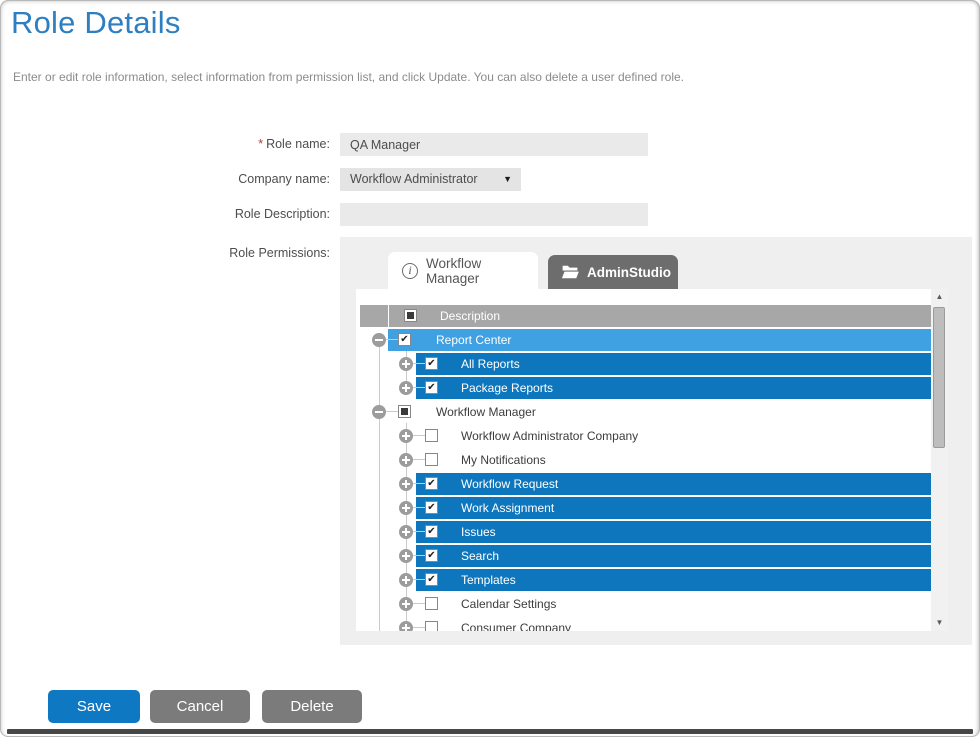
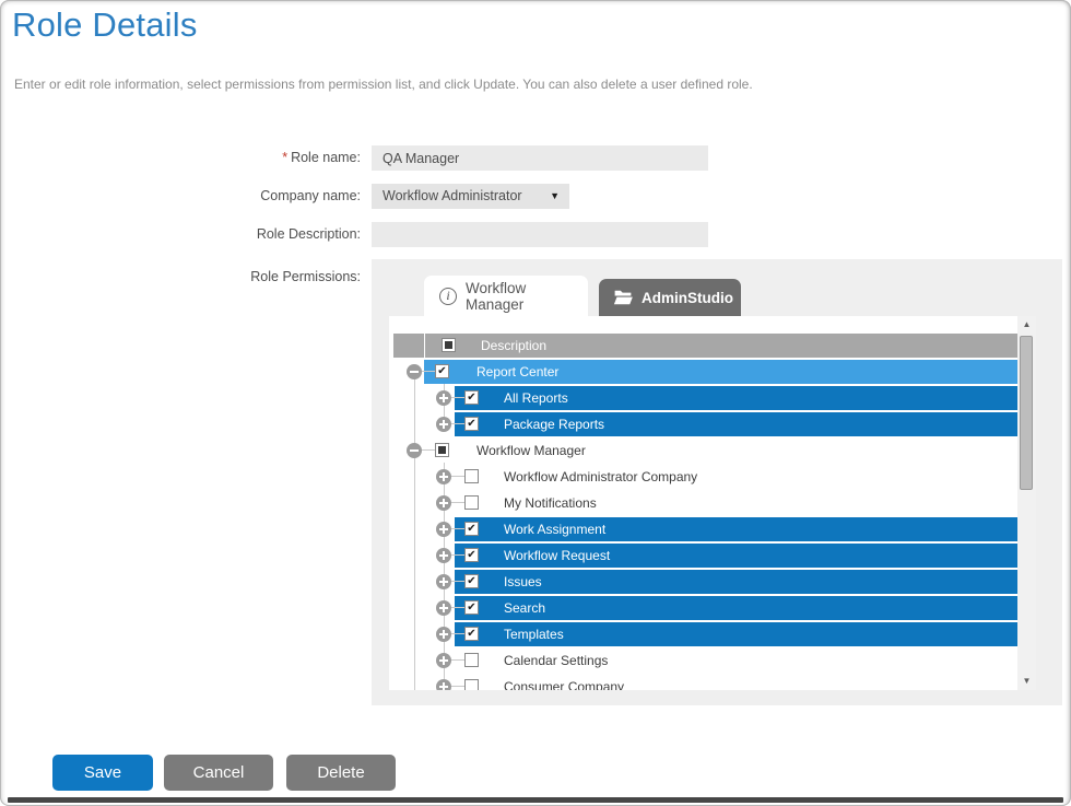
  Role Details
- Enter or edit role information, select information from permission list, and click Update. You can also delete a user defined role.
+ Enter or edit role information, select permissions from permission list, and click Update. You can also delete a user defined role.
  * Role name:
  QA Manager
  Company name:
  Workflow Administrator
  ▼
  Role Description:
  Role Permissions:
  i
  Workflow Manager
  AdminStudio
  Description
  ✔
  Report Center
  ✔
  All Reports
  ✔
  Package Reports
  Workflow Manager
  Workflow Administrator Company
  My Notifications
  ✔
- Workflow Request
+ Work Assignment
  ✔
- Work Assignment
+ Workflow Request
  ✔
  Issues
  ✔
  Search
  ✔
  Templates
  Calendar Settings
  Consumer Company
  ▲
  ▼
  Save
  Cancel
  Delete
